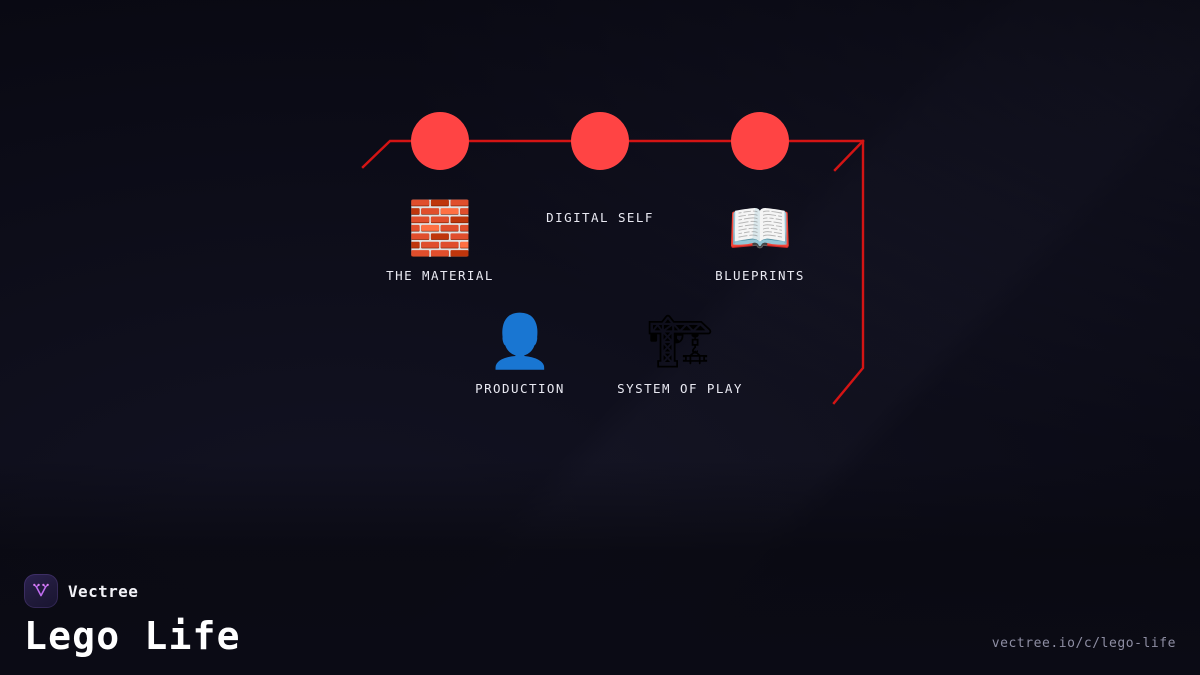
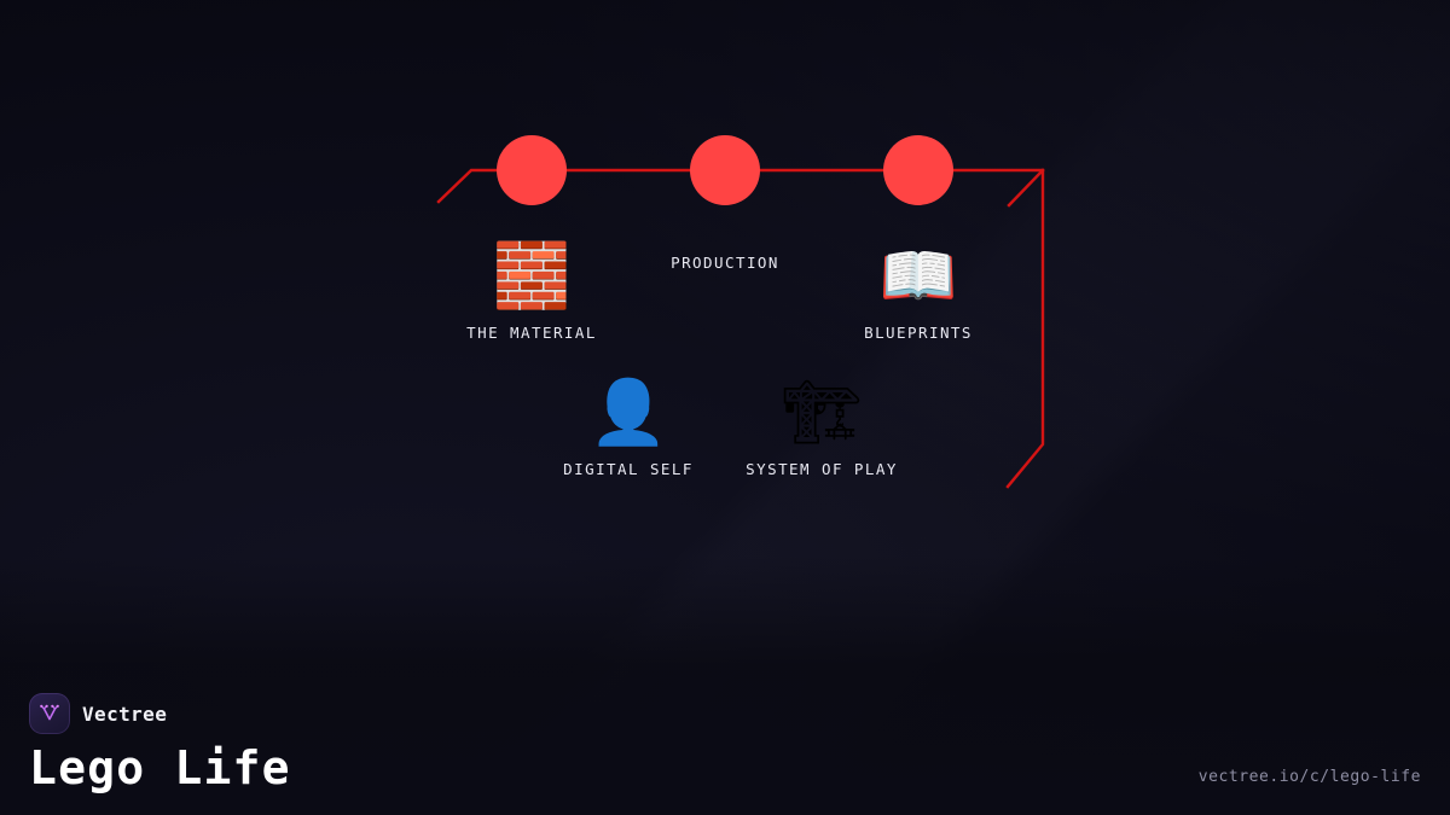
  🧱
  THE MATERIAL
- DIGITAL SELF
+ PRODUCTION
  📖
  BLUEPRINTS
  👤
- PRODUCTION
+ DIGITAL SELF
  🏗
  SYSTEM OF PLAY
  Vectree
  Lego Life
  vectree.io/c/lego-life
